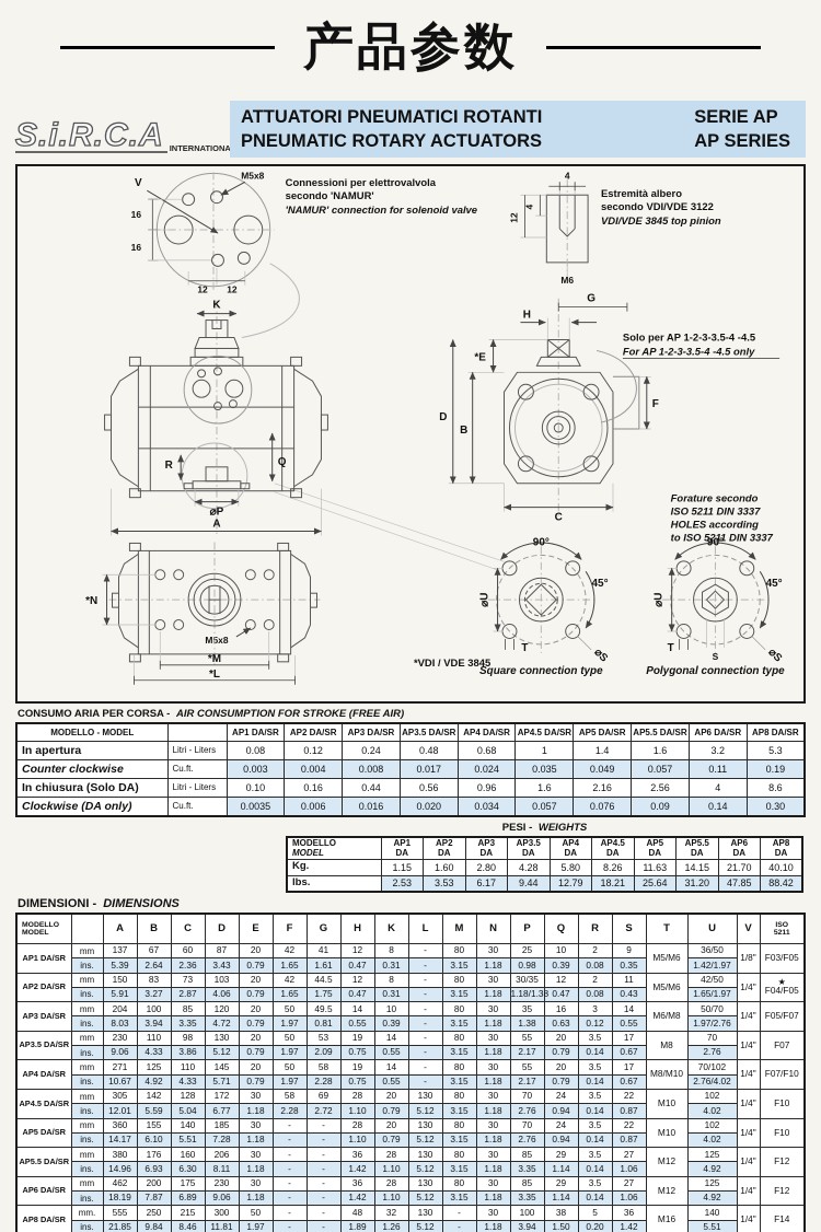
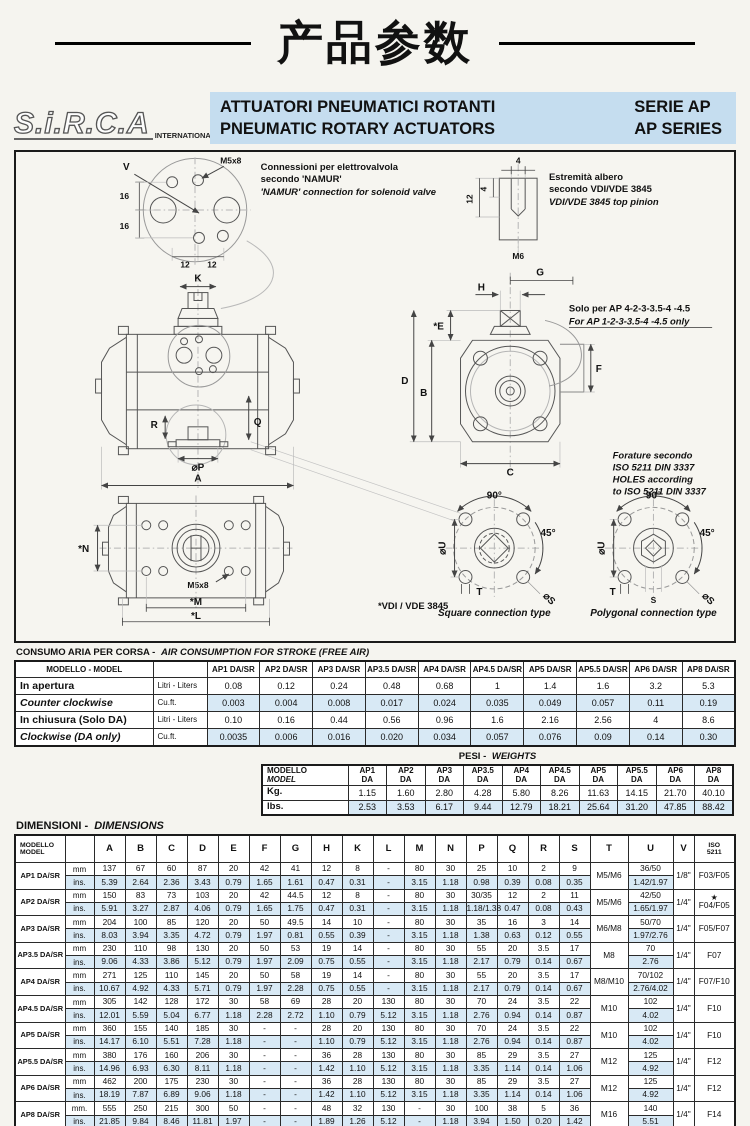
  产品参数
  S.i.R.C.A
  ATTUATORI PNEUMATICI ROTANTI
  PNEUMATIC ROTARY ACTUATORS
  SERIE AP
  AP SERIES
  V
  16
  16
  12
  12
  M5x8
  Connessioni per elettrovalvola
  secondo 'NAMUR'
  'NAMUR' connection for solenoid valve
  4
  M6
  Estremità albero
- secondo VDI/VDE 3122
+ secondo VDI/VDE 3845
  VDI/VDE 3845 top pinion
  K
  R
  Q
  ⌀P
  A
  M5x8
  H
  G
  *E
  D
  B
  F
  C
- Solo per AP 1-2-3-3.5-4 -4.5
+ Solo per AP 4-2-3-3.5-4 -4.5
  For AP 1-2-3-3.5-4 -4.5 only
  *N
  *M
  *L
  90°
  45°
  T
  Square connection type
  90°
  45°
  T
  S
  Polygonal connection type
  Forature secondo
  ISO 5211 DIN 3337
  HOLES according
  to ISO 5211 DIN 3337
  *VDI / VDE 3845
  CONSUMO ARIA PER CORSA - AIR CONSUMPTION FOR STROKE (FREE AIR)
  MODELLO - MODEL		AP1 DA/SR	AP2 DA/SR	AP3 DA/SR	AP3.5 DA/SR	AP4 DA/SR	AP4.5 DA/SR	AP5 DA/SR	AP5.5 DA/SR	AP6 DA/SR	AP8 DA/SR
  In apertura	Litri - Liters	0.08	0.12	0.24	0.48	0.68	1	1.4	1.6	3.2	5.3
  Counter clockwise	Cu.ft.	0.003	0.004	0.008	0.017	0.024	0.035	0.049	0.057	0.11	0.19
  In chiusura (Solo DA)	Litri - Liters	0.10	0.16	0.44	0.56	0.96	1.6	2.16	2.56	4	8.6
  Clockwise (DA only)	Cu.ft.	0.0035	0.006	0.016	0.020	0.034	0.057	0.076	0.09	0.14	0.30
  PESI - WEIGHTS
  MODELLOMODEL	AP1DA	AP2DA	AP3DA	AP3.5DA	AP4DA	AP4.5DA	AP5DA	AP5.5DA	AP6DA	AP8DA
  Kg.	1.15	1.60	2.80	4.28	5.80	8.26	11.63	14.15	21.70	40.10
  lbs.	2.53	3.53	6.17	9.44	12.79	18.21	25.64	31.20	47.85	88.42
  DIMENSIONI - DIMENSIONS
  AP1 DA/SR	mm	137	67	60	87	20	42	41	12	8	-	80	30	25	10	2	9	M5/M6	36/50	1/8"	F03/F05
  ins.	5.39	2.64	2.36	3.43	0.79	1.65	1.61	0.47	0.31	-	3.15	1.18	0.98	0.39	0.08	0.35	1.42/1.97
  AP2 DA/SR	mm	150	83	73	103	20	42	44.5	12	8	-	80	30	30/35	12	2	11	M5/M6	42/50	1/4"	★F04/F05
  ins.	5.91	3.27	2.87	4.06	0.79	1.65	1.75	0.47	0.31	-	3.15	1.18	1.18/1.38	0.47	0.08	0.43	1.65/1.97
  AP3 DA/SR	mm	204	100	85	120	20	50	49.5	14	10	-	80	30	35	16	3	14	M6/M8	50/70	1/4"	F05/F07
  ins.	8.03	3.94	3.35	4.72	0.79	1.97	0.81	0.55	0.39	-	3.15	1.18	1.38	0.63	0.12	0.55	1.97/2.76
  AP3.5 DA/SR	mm	230	110	98	130	20	50	53	19	14	-	80	30	55	20	3.5	17	M8	70	1/4"	F07
  ins.	9.06	4.33	3.86	5.12	0.79	1.97	2.09	0.75	0.55	-	3.15	1.18	2.17	0.79	0.14	0.67	2.76
  AP4 DA/SR	mm	271	125	110	145	20	50	58	19	14	-	80	30	55	20	3.5	17	M8/M10	70/102	1/4"	F07/F10
  ins.	10.67	4.92	4.33	5.71	0.79	1.97	2.28	0.75	0.55	-	3.15	1.18	2.17	0.79	0.14	0.67	2.76/4.02
  AP4.5 DA/SR	mm	305	142	128	172	30	58	69	28	20	130	80	30	70	24	3.5	22	M10	102	1/4"	F10
  ins.	12.01	5.59	5.04	6.77	1.18	2.28	2.72	1.10	0.79	5.12	3.15	1.18	2.76	0.94	0.14	0.87	4.02
  AP5 DA/SR	mm	360	155	140	185	30	-	-	28	20	130	80	30	70	24	3.5	22	M10	102	1/4"	F10
  ins.	14.17	6.10	5.51	7.28	1.18	-	-	1.10	0.79	5.12	3.15	1.18	2.76	0.94	0.14	0.87	4.02
  AP5.5 DA/SR	mm	380	176	160	206	30	-	-	36	28	130	80	30	85	29	3.5	27	M12	125	1/4"	F12
  ins.	14.96	6.93	6.30	8.11	1.18	-	-	1.42	1.10	5.12	3.15	1.18	3.35	1.14	0.14	1.06	4.92
  AP6 DA/SR	mm	462	200	175	230	30	-	-	36	28	130	80	30	85	29	3.5	27	M12	125	1/4"	F12
  ins.	18.19	7.87	6.89	9.06	1.18	-	-	1.42	1.10	5.12	3.15	1.18	3.35	1.14	0.14	1.06	4.92
  AP8 DA/SR	mm.	555	250	215	300	50	-	-	48	32	130	-	30	100	38	5	36	M16	140	1/4"	F14
  ins.	21.85	9.84	8.46	11.81	1.97	-	-	1.89	1.26	5.12	-	1.18	3.94	1.50	0.20	1.42	5.51
